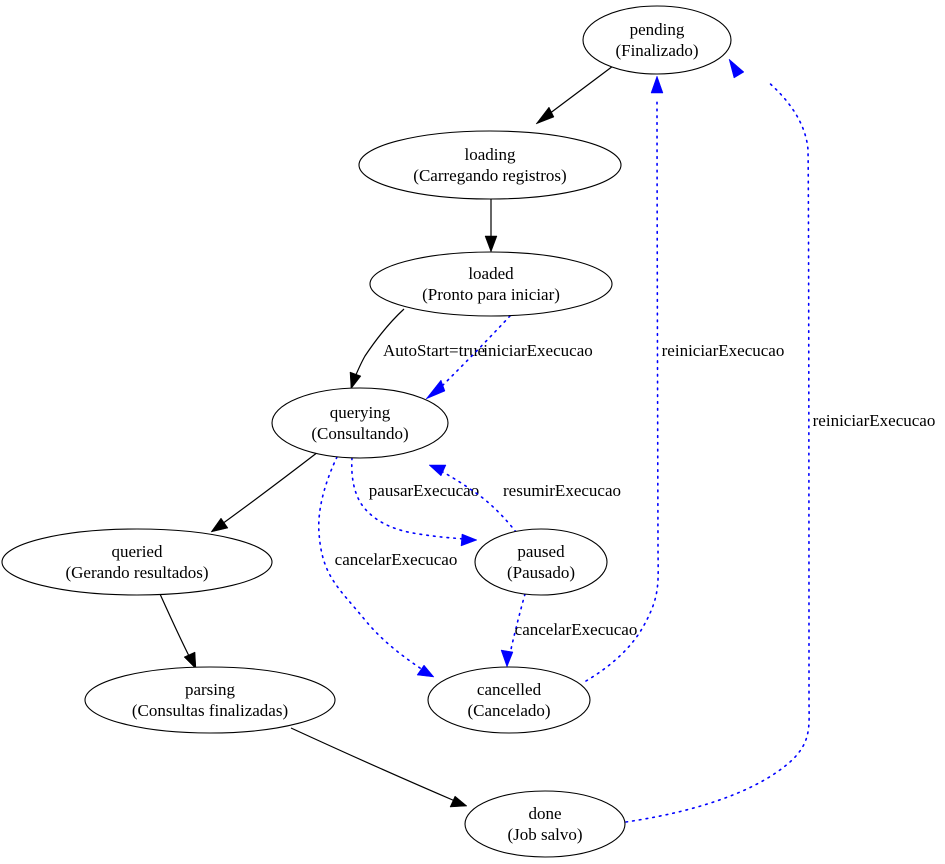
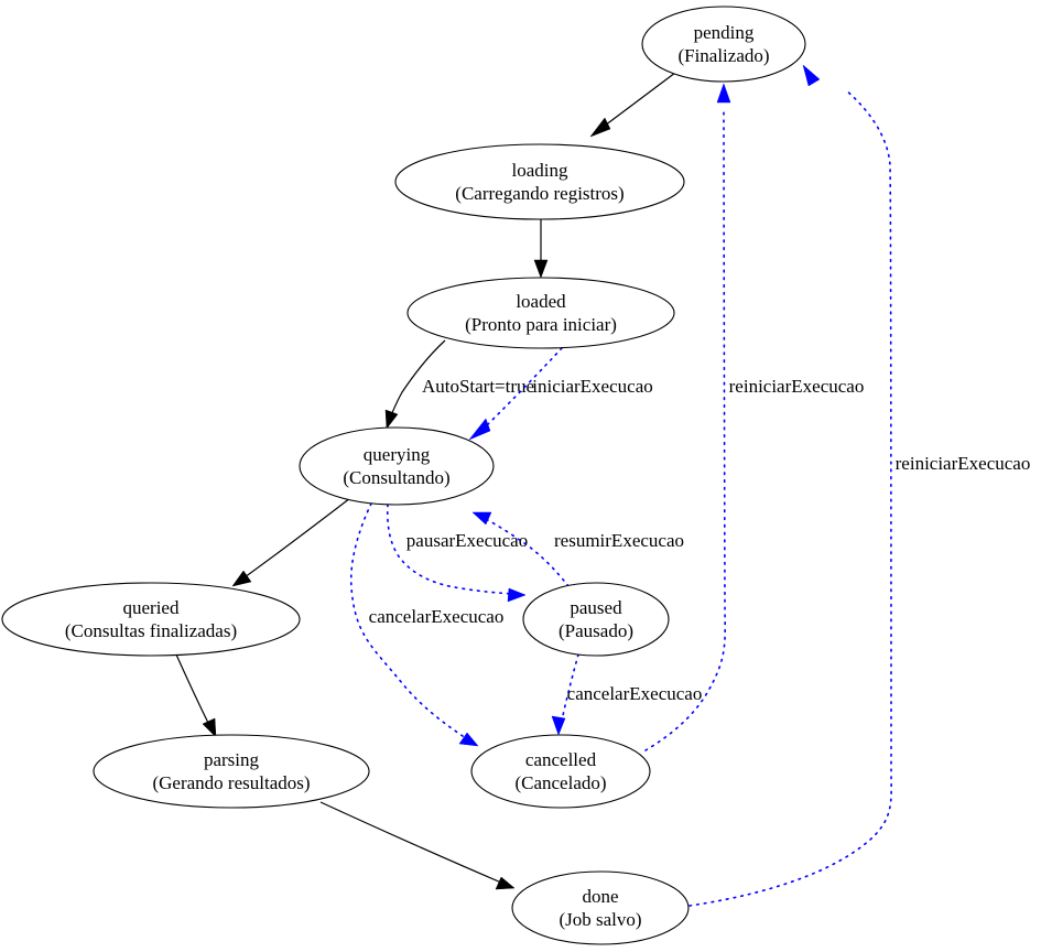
  AutoStart=true
  iniciarExecucao
  pausarExecucao
  resumirExecucao
  cancelarExecucao
  cancelarExecucao
  reiniciarExecucao
  reiniciarExecucao
  pending
  (Finalizado)
  loading
  (Carregando registros)
  loaded
  (Pronto para iniciar)
  querying
  (Consultando)
  queried
- (Gerando resultados)
+ (Consultas finalizadas)
  paused
  (Pausado)
  parsing
- (Consultas finalizadas)
+ (Gerando resultados)
  cancelled
  (Cancelado)
  done
  (Job salvo)
